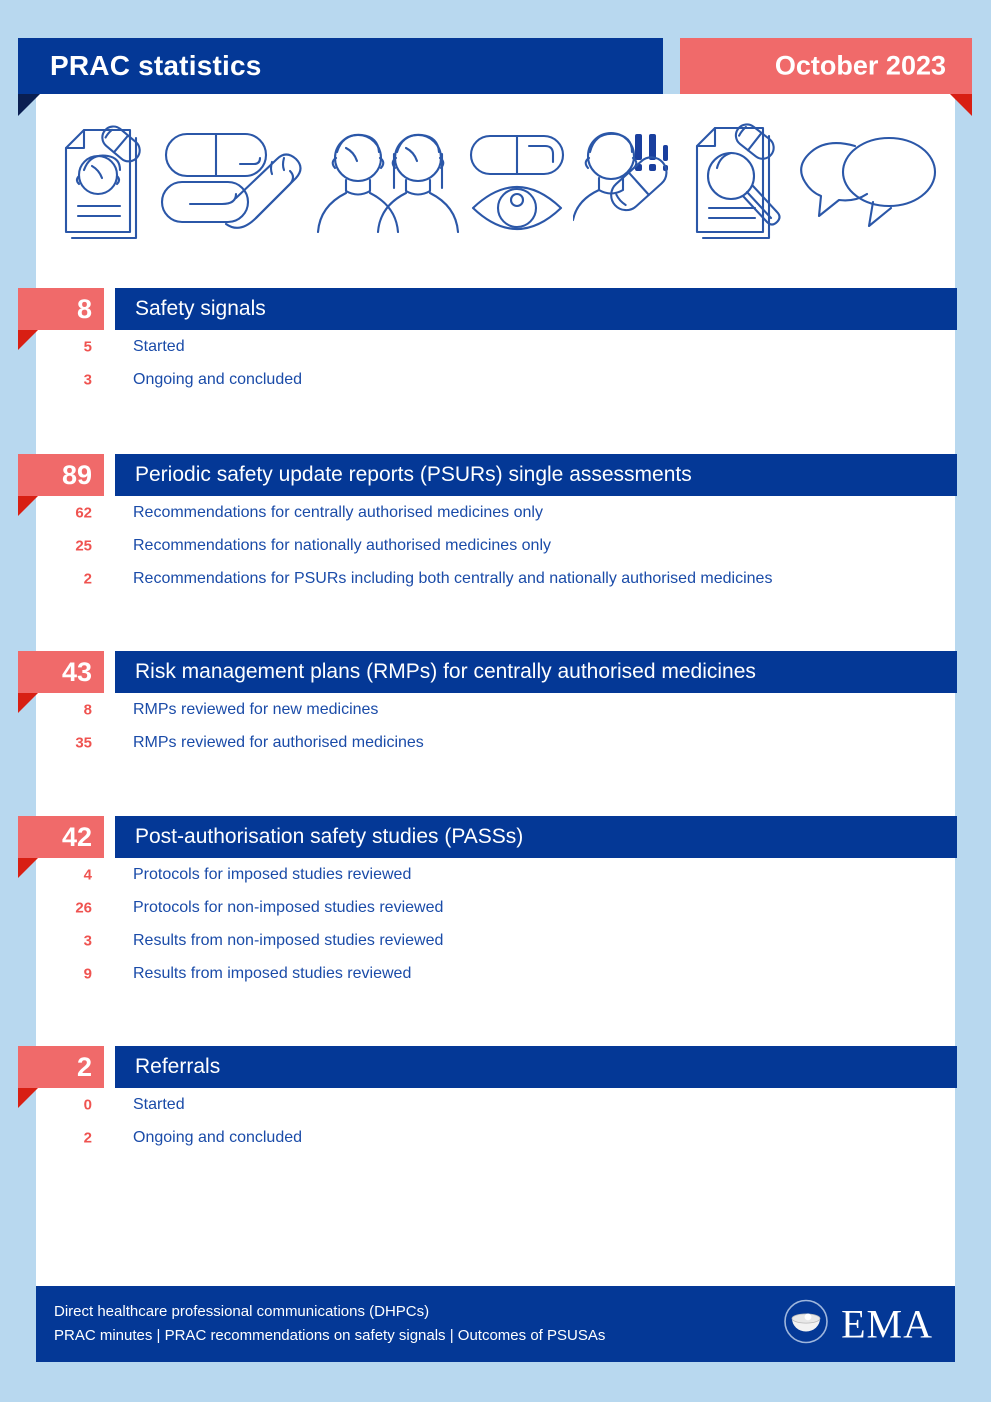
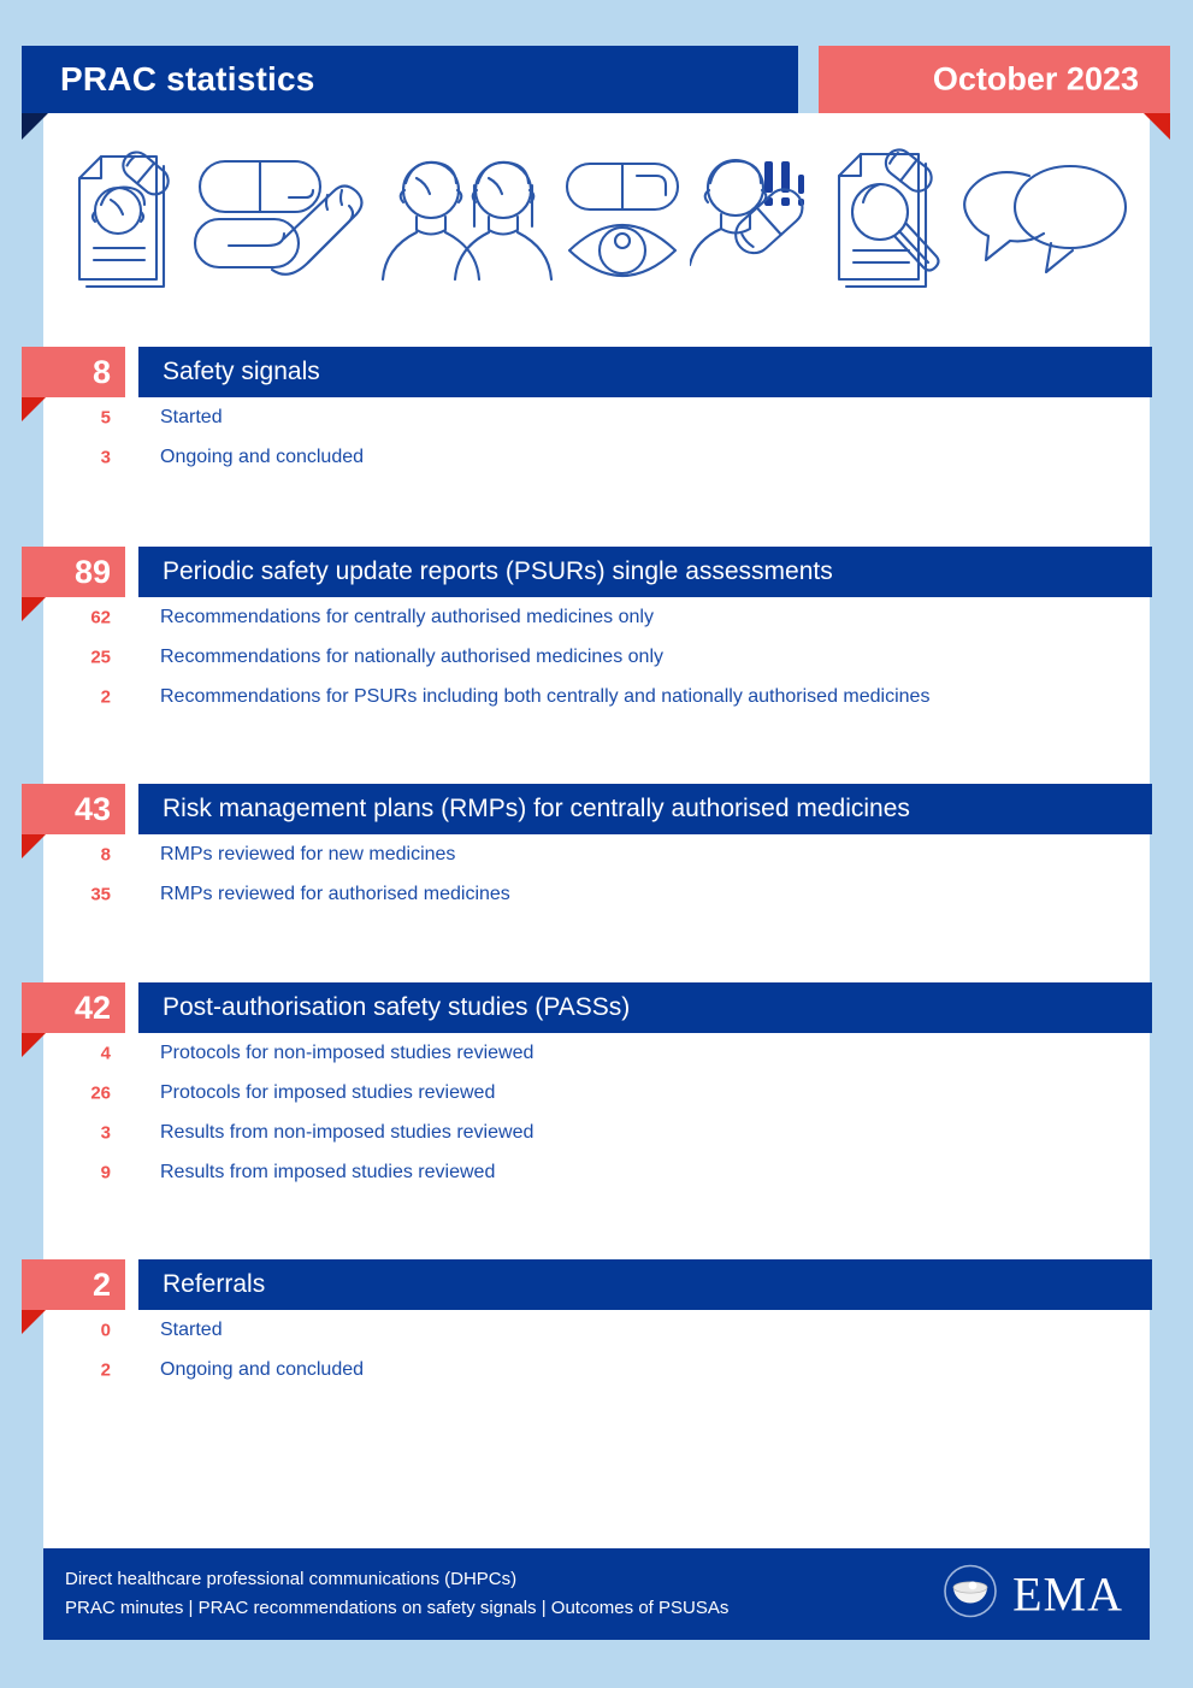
  PRAC statistics
  October 2023
  2
  Referrals
  0
  Started
  2
  Ongoing and concluded
  42
  Post-authorisation safety studies (PASSs)
  4
- Protocols for imposed studies reviewed
+ Protocols for non-imposed studies reviewed
  26
- Protocols for non-imposed studies reviewed
+ Protocols for imposed studies reviewed
  3
  Results from non-imposed studies reviewed
  9
  Results from imposed studies reviewed
  43
  Risk management plans (RMPs) for centrally authorised medicines
  8
  RMPs reviewed for new medicines
  35
  RMPs reviewed for authorised medicines
  89
  Periodic safety update reports (PSURs) single assessments
  62
  Recommendations for centrally authorised medicines only
  25
  Recommendations for nationally authorised medicines only
  2
  Recommendations for PSURs including both centrally and nationally authorised medicines
  8
  Safety signals
  5
  Started
  3
  Ongoing and concluded
  Direct healthcare professional communications (DHPCs)
  PRAC minutes | PRAC recommendations on safety signals | Outcomes of PSUSAs
  EMA
